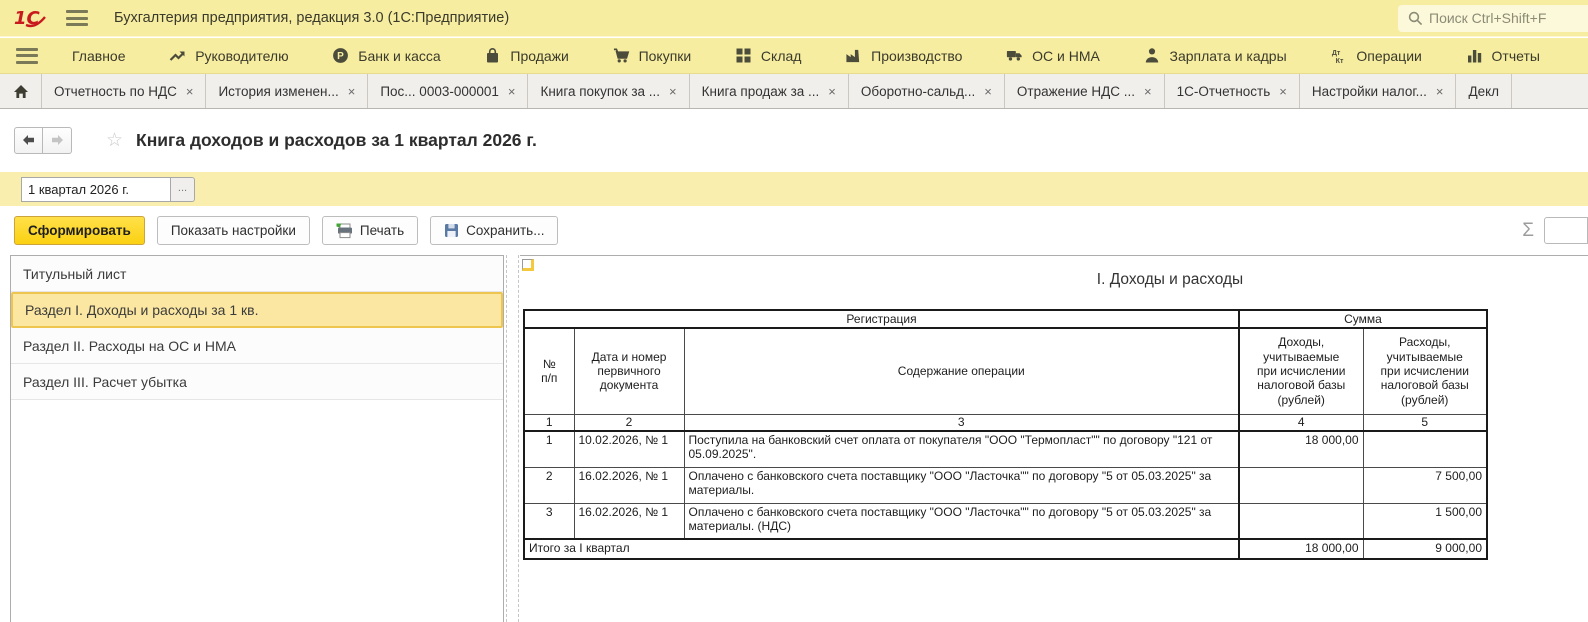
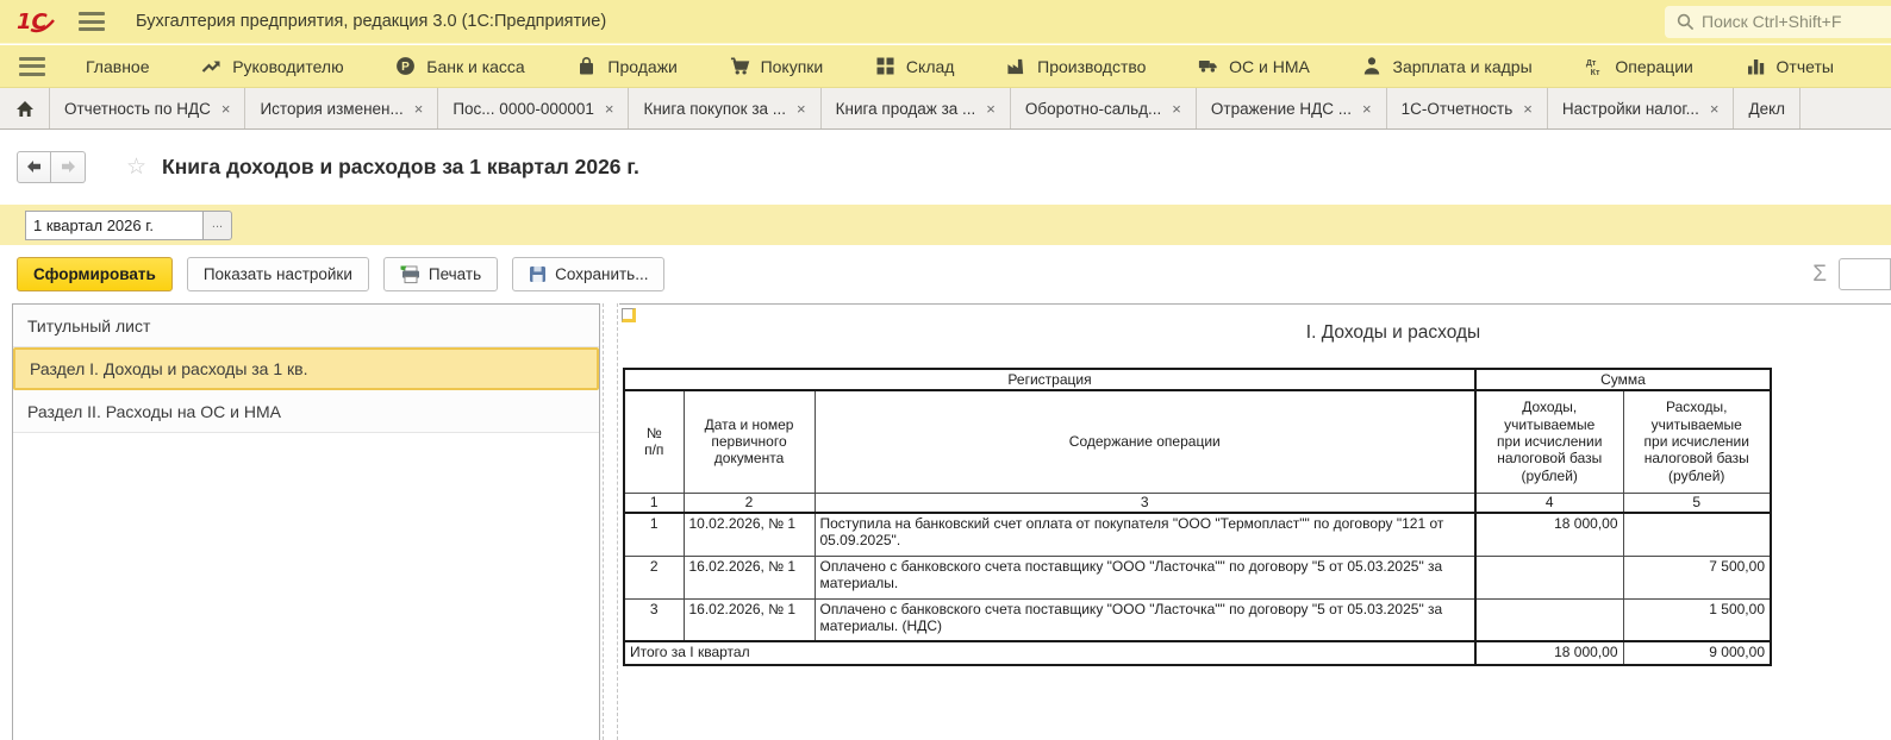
  1С
  Бухгалтерия предприятия, редакция 3.0 (1С:Предприятие)
  Поиск Ctrl+Shift+F
  Главное
  Руководителю
  Р
  Банк и касса
  Продажи
  Покупки
  Склад
  Производство
  ОС и НМА
  Зарплата и кадры
  Дт
  Операции
  Отчеты
  Отчетность по НДС
  ×
  История изменен...
  ×
- Пос... 0003-000001
+ Пос... 0000-000001
  ×
  Книга покупок за ...
  ×
  Книга продаж за ...
  ×
  Оборотно-сальд...
  ×
  Отражение НДС ...
  ×
  1С-Отчетность
  ×
  Настройки налог...
  ×
  Декл
  ☆
  Книга доходов и расходов за 1 квартал 2026 г.
  1 квартал 2026 г.
  ...
  Сформировать
  Показать настройки
  Печать
  Сохранить...
  Σ
  Титульный лист
  Раздел I. Доходы и расходы за 1 кв.
  Раздел II. Расходы на ОС и НМА
- Раздел III. Расчет убытка
  I. Доходы и расходы
  Регистрация	Сумма
  №п/п	Дата и номерпервичногодокумента	Содержание операции	Доходы,учитываемыепри исчисленииналоговой базы(рублей)	Расходы,учитываемыепри исчисленииналоговой базы(рублей)
  1	2	3	4	5
  1	10.02.2026, № 1	Поступила на банковский счет оплата от покупателя "ООО "Термопласт"" по договору "121 от 05.09.2025".	18 000,00
  2	16.02.2026, № 1	Оплачено с банковского счета поставщику "ООО "Ласточка"" по договору "5 от 05.03.2025" за материалы.		7 500,00
  3	16.02.2026, № 1	Оплачено с банковского счета поставщику "ООО "Ласточка"" по договору "5 от 05.03.2025" за материалы. (НДС)		1 500,00
  Итого за I квартал	18 000,00	9 000,00
